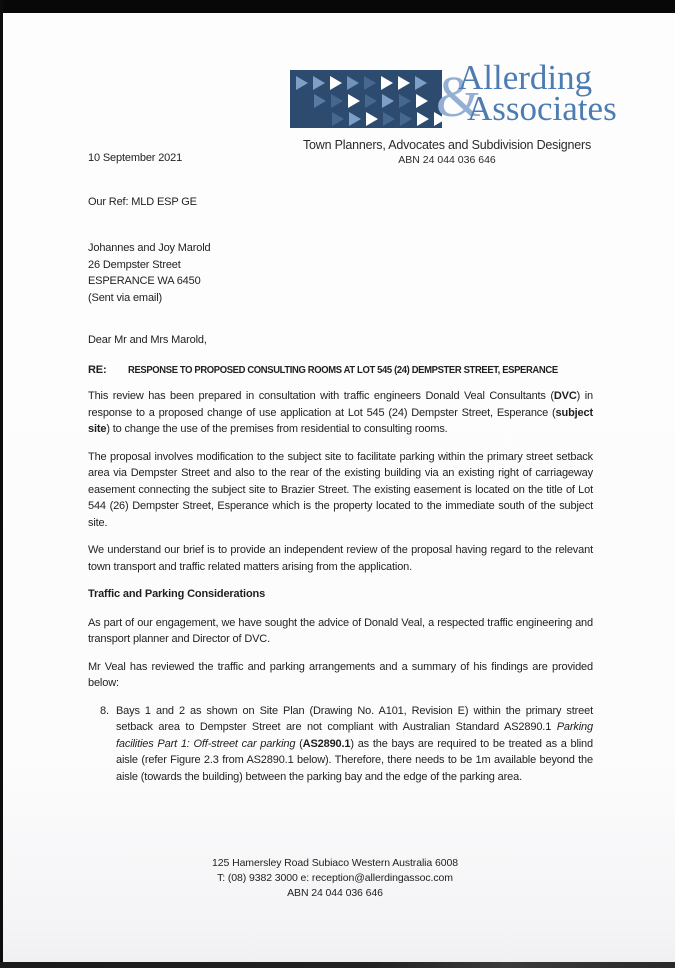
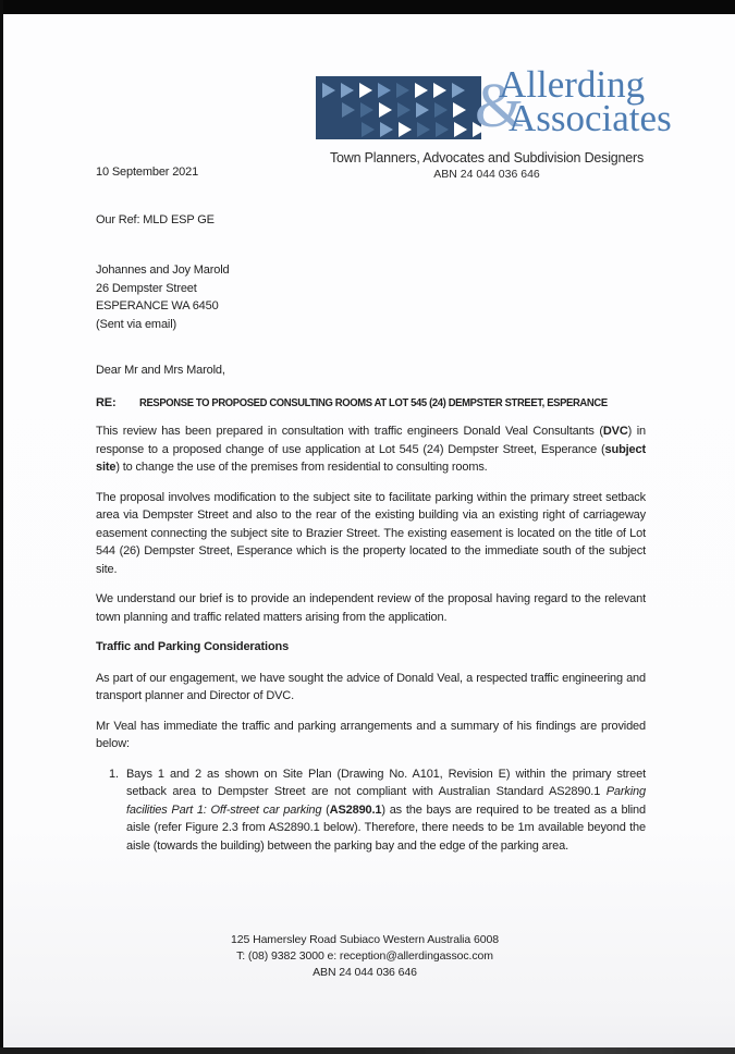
  &
  Allerding
  Associates
  Town Planners, Advocates and Subdivision Designers
  ABN 24 044 036 646
  10 September 2021
  Our Ref: MLD ESP GE
  Johannes and Joy Marold
  26 Dempster Street
  ESPERANCE WA 6450
  (Sent via email)
  Dear Mr and Mrs Marold,
  RE:
  RESPONSE TO PROPOSED CONSULTING ROOMS AT LOT 545 (24) DEMPSTER STREET, ESPERANCE
  This review has been prepared in consultation with traffic engineers Donald Veal Consultants (DVC) in response to a proposed change of use application at Lot 545 (24) Dempster Street, Esperance (subject site) to change the use of the premises from residential to consulting rooms.
  The proposal involves modification to the subject site to facilitate parking within the primary street setback area via Dempster Street and also to the rear of the existing building via an existing right of carriageway easement connecting the subject site to Brazier Street. The existing easement is located on the title of Lot 544 (26) Dempster Street, Esperance which is the property located to the immediate south of the subject site.
- We understand our brief is to provide an independent review of the proposal having regard to the relevant town transport and traffic related matters arising from the application.
+ We understand our brief is to provide an independent review of the proposal having regard to the relevant town planning and traffic related matters arising from the application.
  Traffic and Parking Considerations
  As part of our engagement, we have sought the advice of Donald Veal, a respected traffic engineering and transport planner and Director of DVC.
- Mr Veal has reviewed the traffic and parking arrangements and a summary of his findings are provided below:
+ Mr Veal has immediate the traffic and parking arrangements and a summary of his findings are provided below:
- 8.
+ 1.
  Bays 1 and 2 as shown on Site Plan (Drawing No. A101, Revision E) within the primary street setback area to Dempster Street are not compliant with Australian Standard AS2890.1 Parking facilities Part 1: Off-street car parking (AS2890.1) as the bays are required to be treated as a blind aisle (refer Figure 2.3 from AS2890.1 below). Therefore, there needs to be 1m available beyond the aisle (towards the building) between the parking bay and the edge of the parking area.
  125 Hamersley Road Subiaco Western Australia 6008
  T: (08) 9382 3000 e: reception@allerdingassoc.com
  ABN 24 044 036 646
